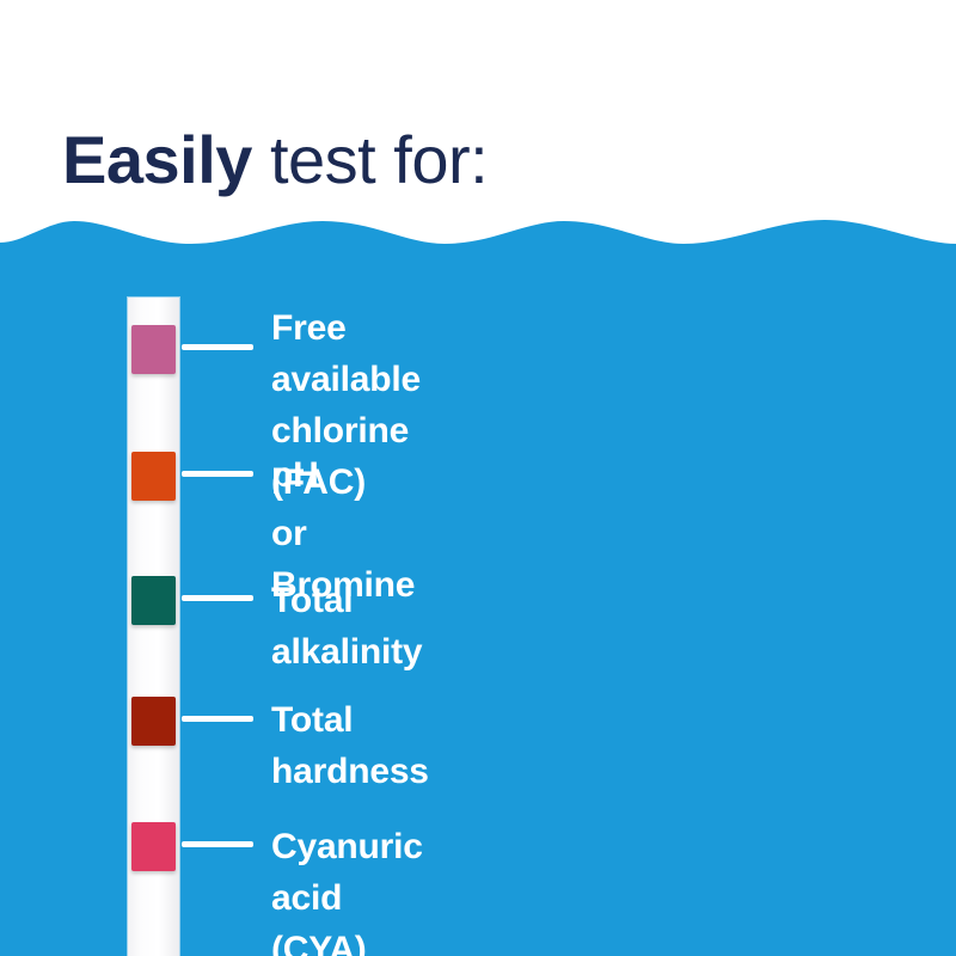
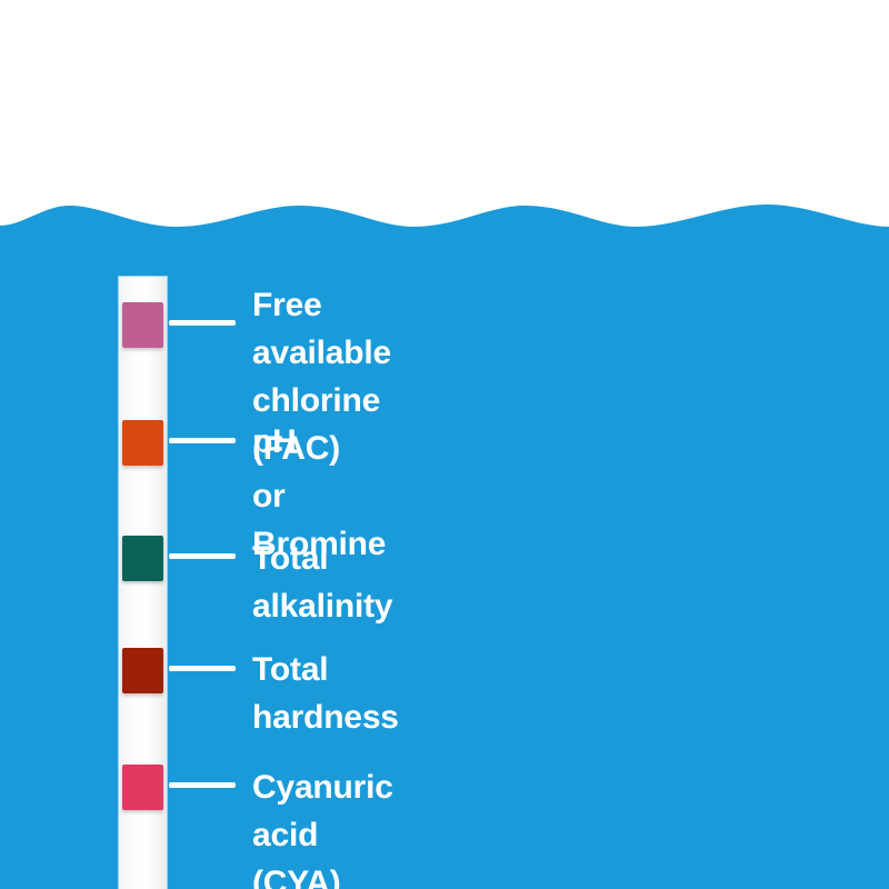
- Easily test for:
  Free available chlorine (FAC)
  or Bromine
  pH
  Total alkalinity
  Total hardness
  Cyanuric acid (CYA)
